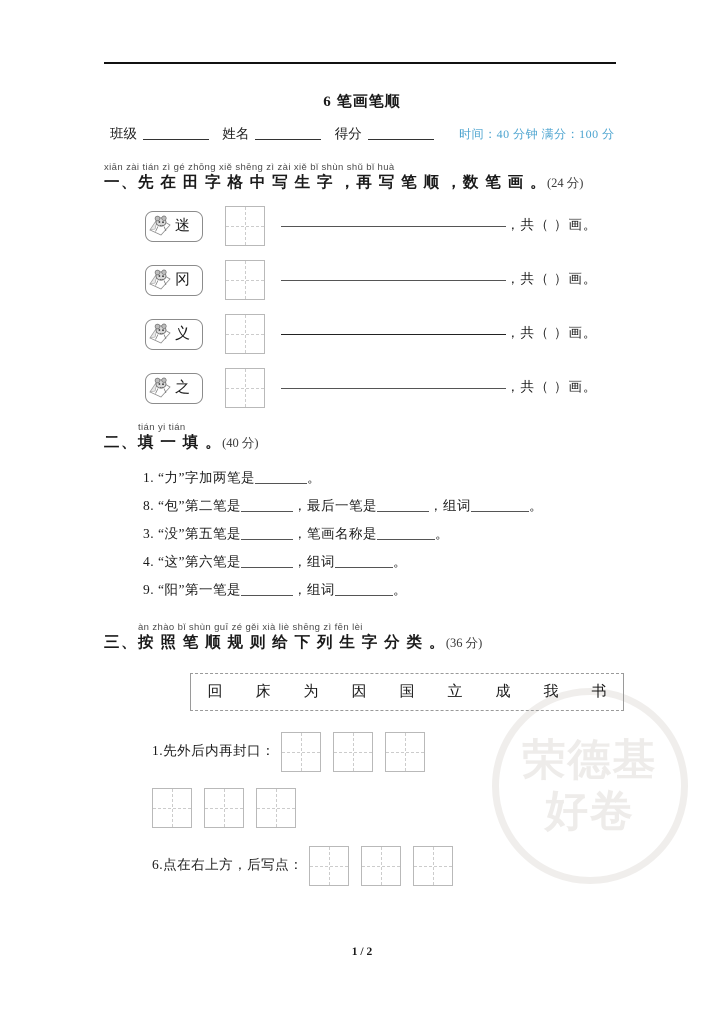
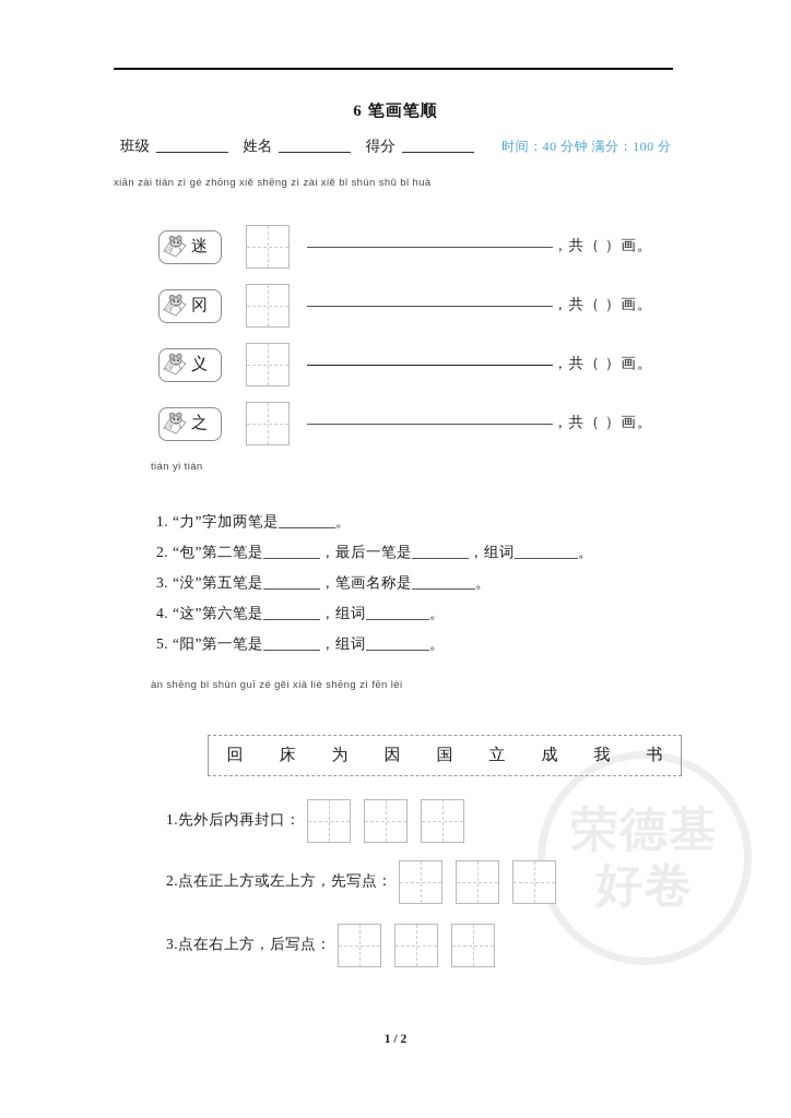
  6 笔画笔顺
  班级 姓名 得分 时间：40 分钟 满分：100 分
  xiān zài tián zì gé zhōng xiě shēng zì zài xiě bǐ shùn shǔ bǐ huà
- 一、先 在 田 字 格 中 写 生 字 ，再 写 笔 顺 ，数 笔 画 。(24 分)
  迷
  ，共（ ）画。
  冈
  ，共（ ）画。
  义
  ，共（ ）画。
  之
  ，共（ ）画。
  tián yi tián
- 二、填 一 填 。(40 分)
  1. “力”字加两笔是 。
- 8. “包”第二笔是 ，最后一笔是 ，组词 。
+ 2. “包”第二笔是 ，最后一笔是 ，组词 。
  3. “没”第五笔是 ，笔画名称是 。
  4. “这”第六笔是 ，组词 。
- 9. “阳”第一笔是 ，组词 。
+ 5. “阳”第一笔是 ，组词 。
- àn zhào bǐ shùn guī zé gěi xià liè shēng zì fēn lèi
+ àn shēng bǐ shùn guī zé gěi xià liè shēng zì fēn lèi
- 三、按 照 笔 顺 规 则 给 下 列 生 字 分 类 。(36 分)
  回
  床
  为
  因
  国
  立
  成
  我
  书
  1.先外后内再封口：
+ 2.点在正上方或左上方，先写点：
- 6.点在右上方，后写点：
+ 3.点在右上方，后写点：
  1 / 2
